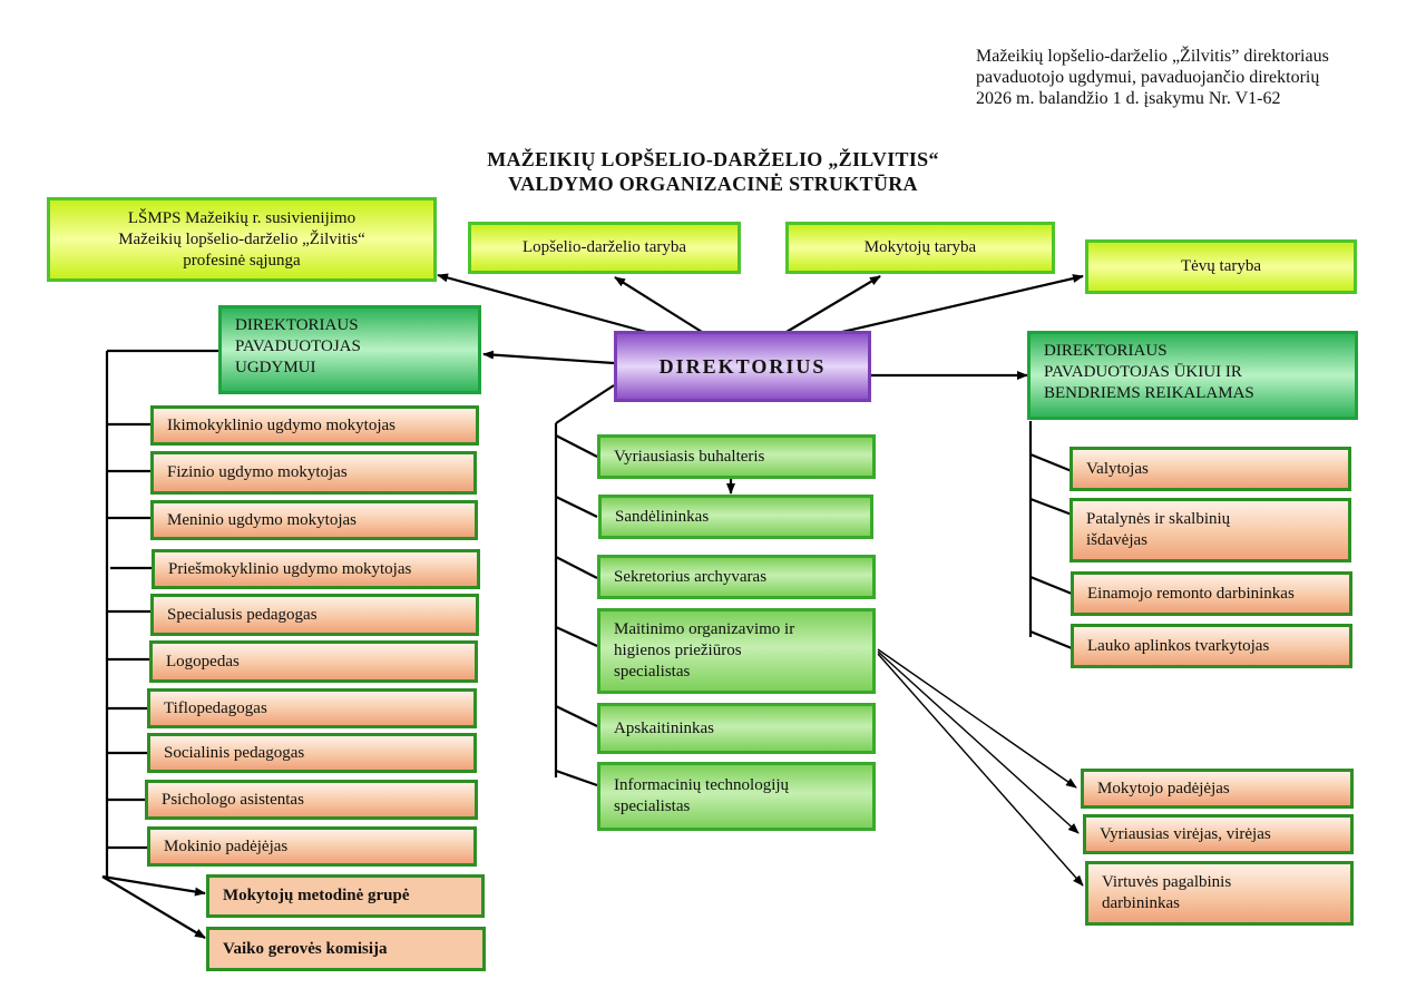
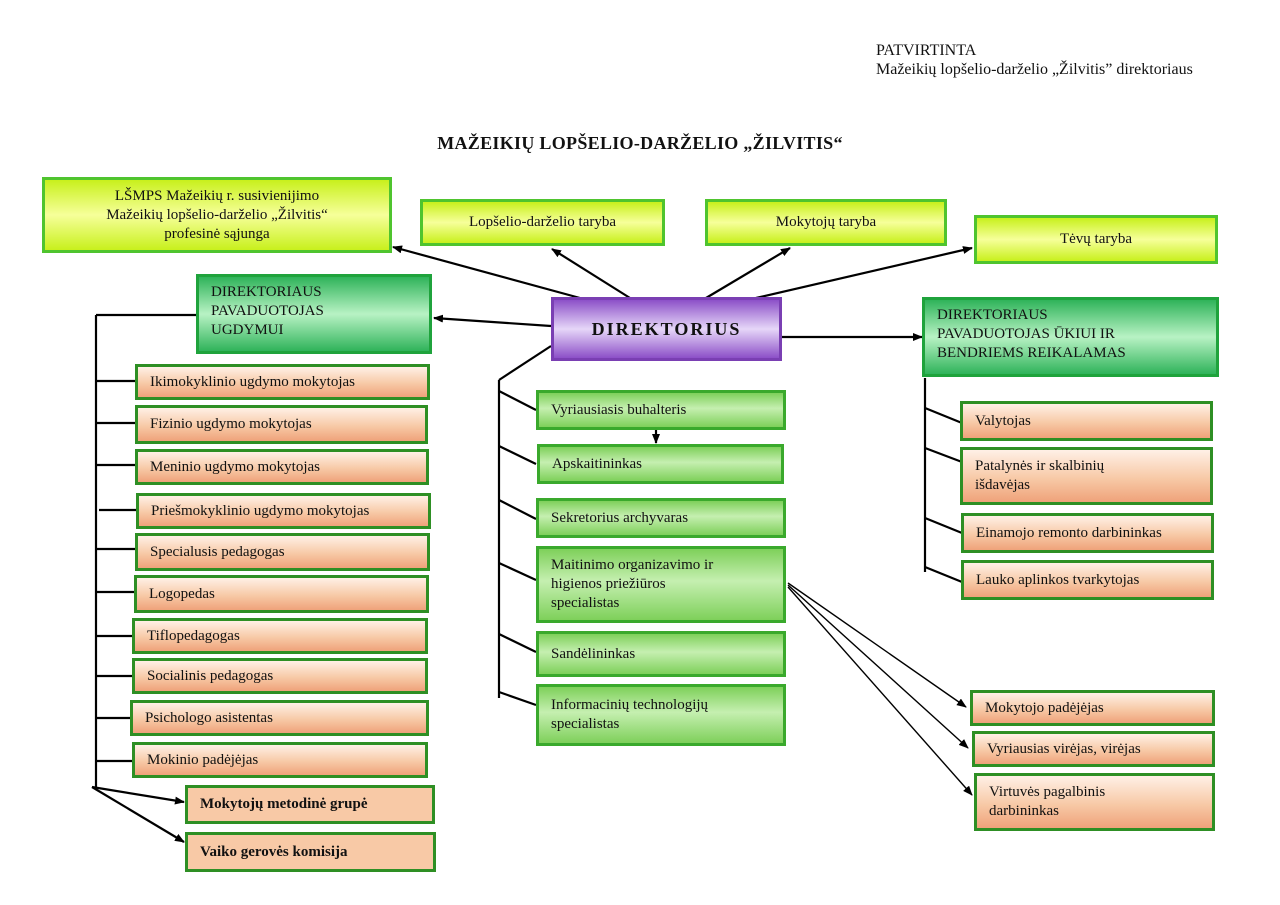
+ PATVIRTINTA
  Mažeikių lopšelio-darželio „Žilvitis” direktoriaus
- pavaduotojo ugdymui, pavaduojančio direktorių
- 2026 m. balandžio 1 d. įsakymu Nr. V1-62
  MAŽEIKIŲ LOPŠELIO-DARŽELIO „ŽILVITIS“
- VALDYMO ORGANIZACINĖ STRUKTŪRA
  LŠMPS Mažeikių r. susivienijimo
  Mažeikių lopšelio-darželio „Žilvitis“
  profesinė sąjunga
  Lopšelio-darželio taryba
  Mokytojų taryba
  Tėvų taryba
  DIREKTORIUS
  DIREKTORIAUS
  PAVADUOTOJAS
  UGDYMUI
  DIREKTORIAUS
  PAVADUOTOJAS ŪKIUI IR
  BENDRIEMS REIKALAMAS
  Ikimokyklinio ugdymo mokytojas
  Fizinio ugdymo mokytojas
  Meninio ugdymo mokytojas
  Priešmokyklinio ugdymo mokytojas
  Specialusis pedagogas
  Logopedas
  Tiflopedagogas
  Socialinis pedagogas
  Psichologo asistentas
  Mokinio padėjėjas
  Mokytojų metodinė grupė
  Vaiko gerovės komisija
  Vyriausiasis buhalteris
- Sandėlininkas
+ Apskaitininkas
  Sekretorius archyvaras
  Maitinimo organizavimo ir
  higienos priežiūros
  specialistas
- Apskaitininkas
+ Sandėlininkas
  Informacinių technologijų
  specialistas
  Valytojas
  Patalynės ir skalbinių
  išdavėjas
  Einamojo remonto darbininkas
  Lauko aplinkos tvarkytojas
  Mokytojo padėjėjas
  Vyriausias virėjas, virėjas
  Virtuvės pagalbinis
  darbininkas
